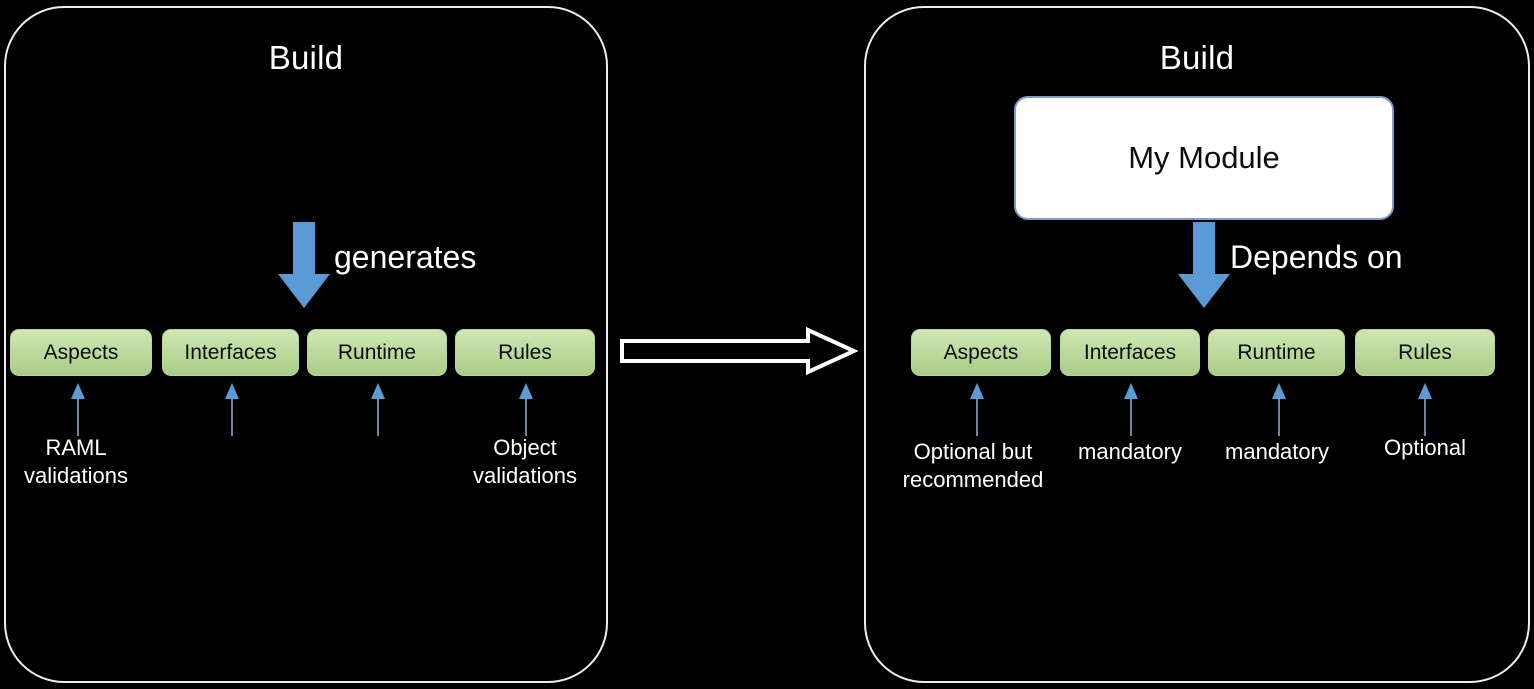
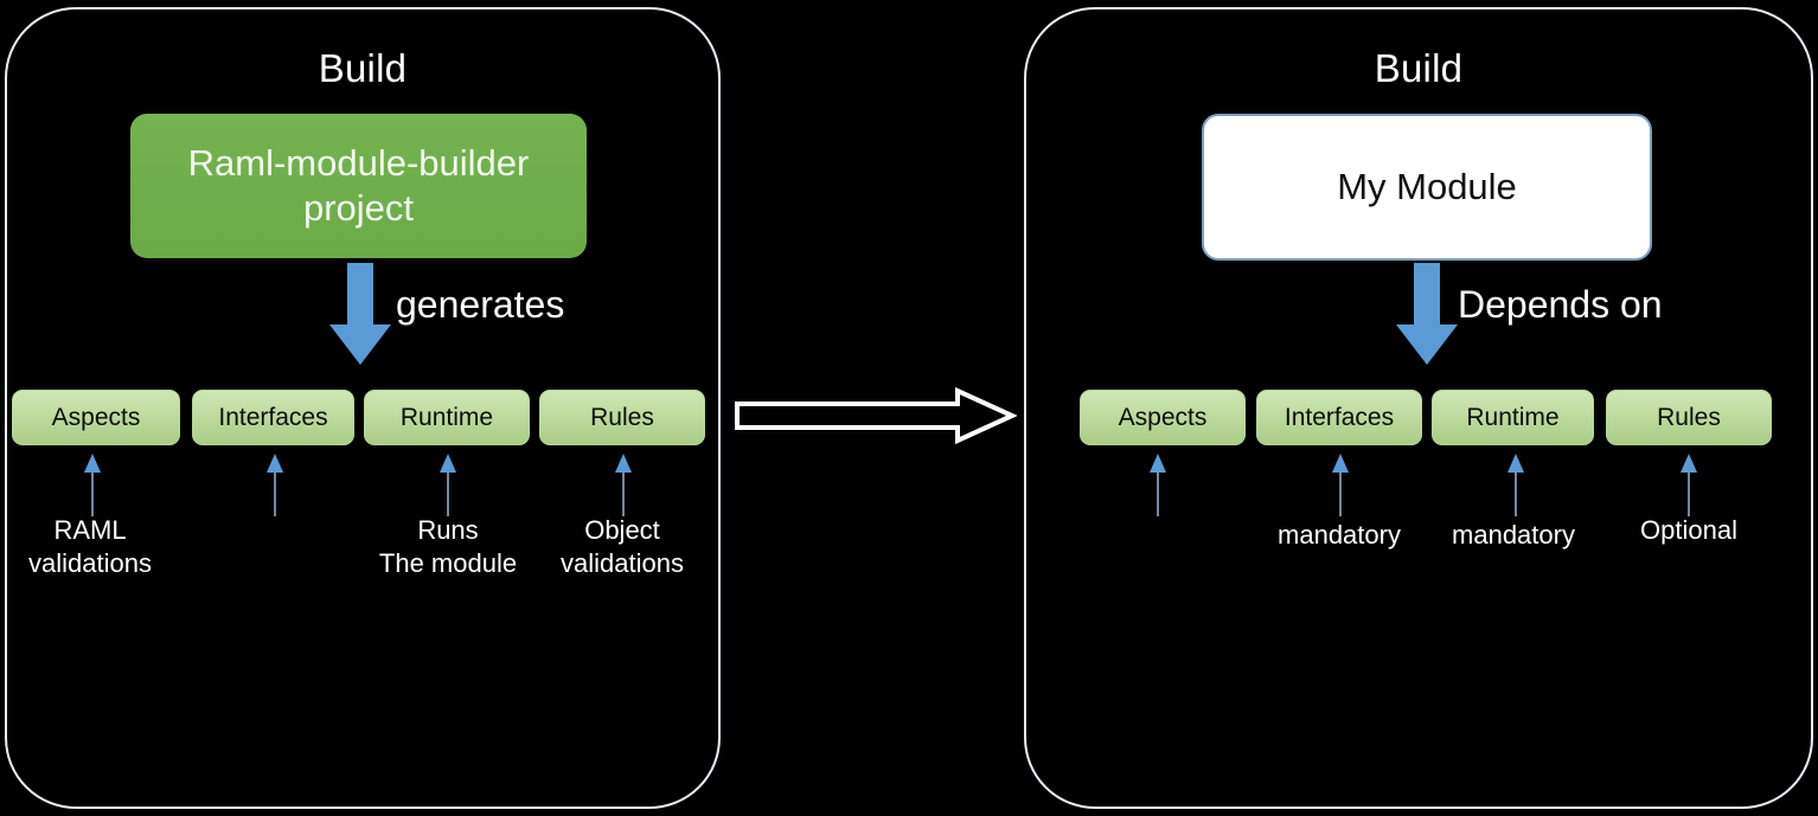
  Build
+ Raml-module-builder project
  generates
  Aspects
  Interfaces
  Runtime
  Rules
  RAML
  validations
+ Runs
+ The module
  Object
  validations
  Build
  My Module
  Depends on
  Aspects
  Interfaces
  Runtime
  Rules
- Optional but
- recommended
  mandatory
  mandatory
  Optional
